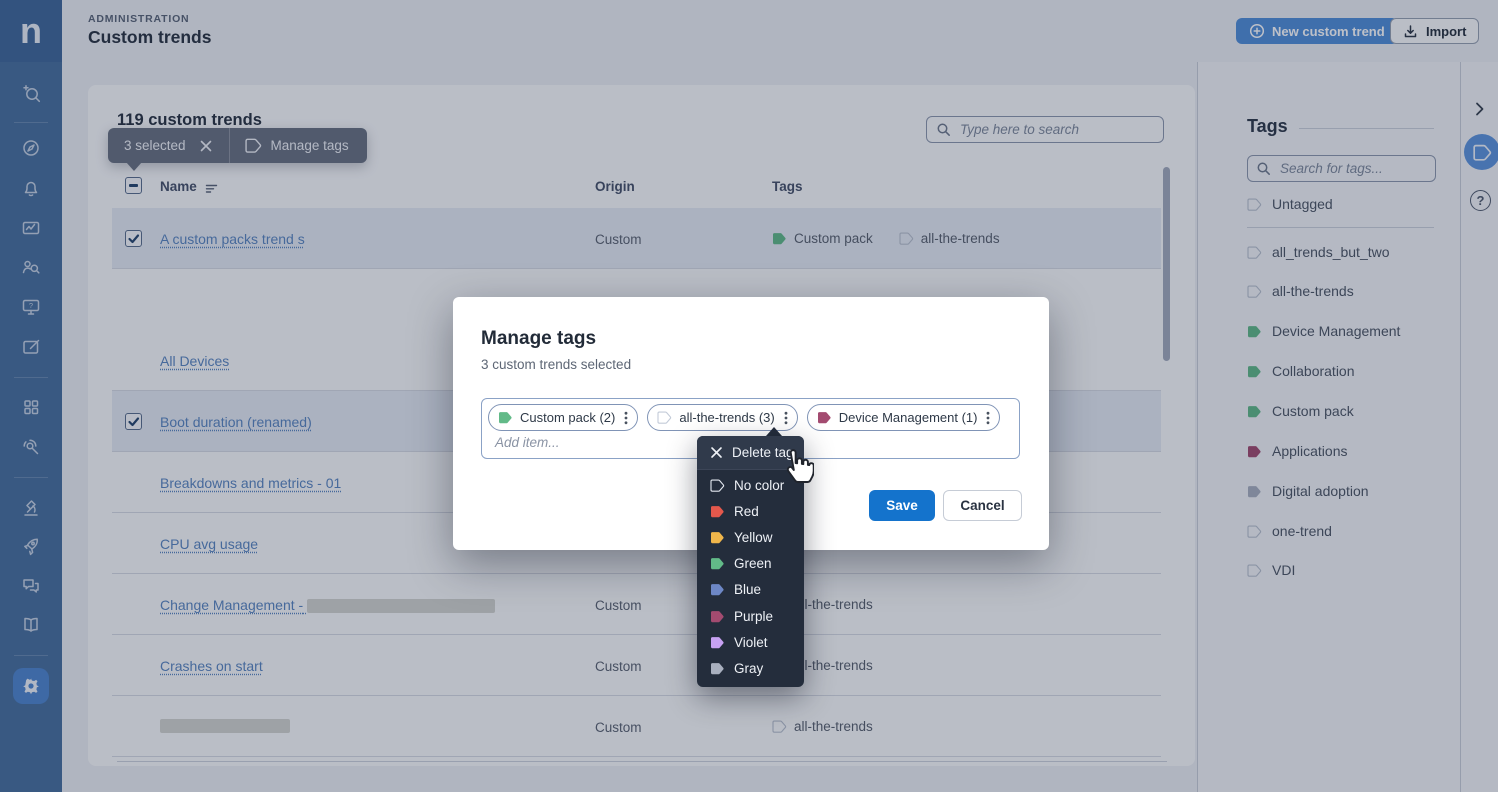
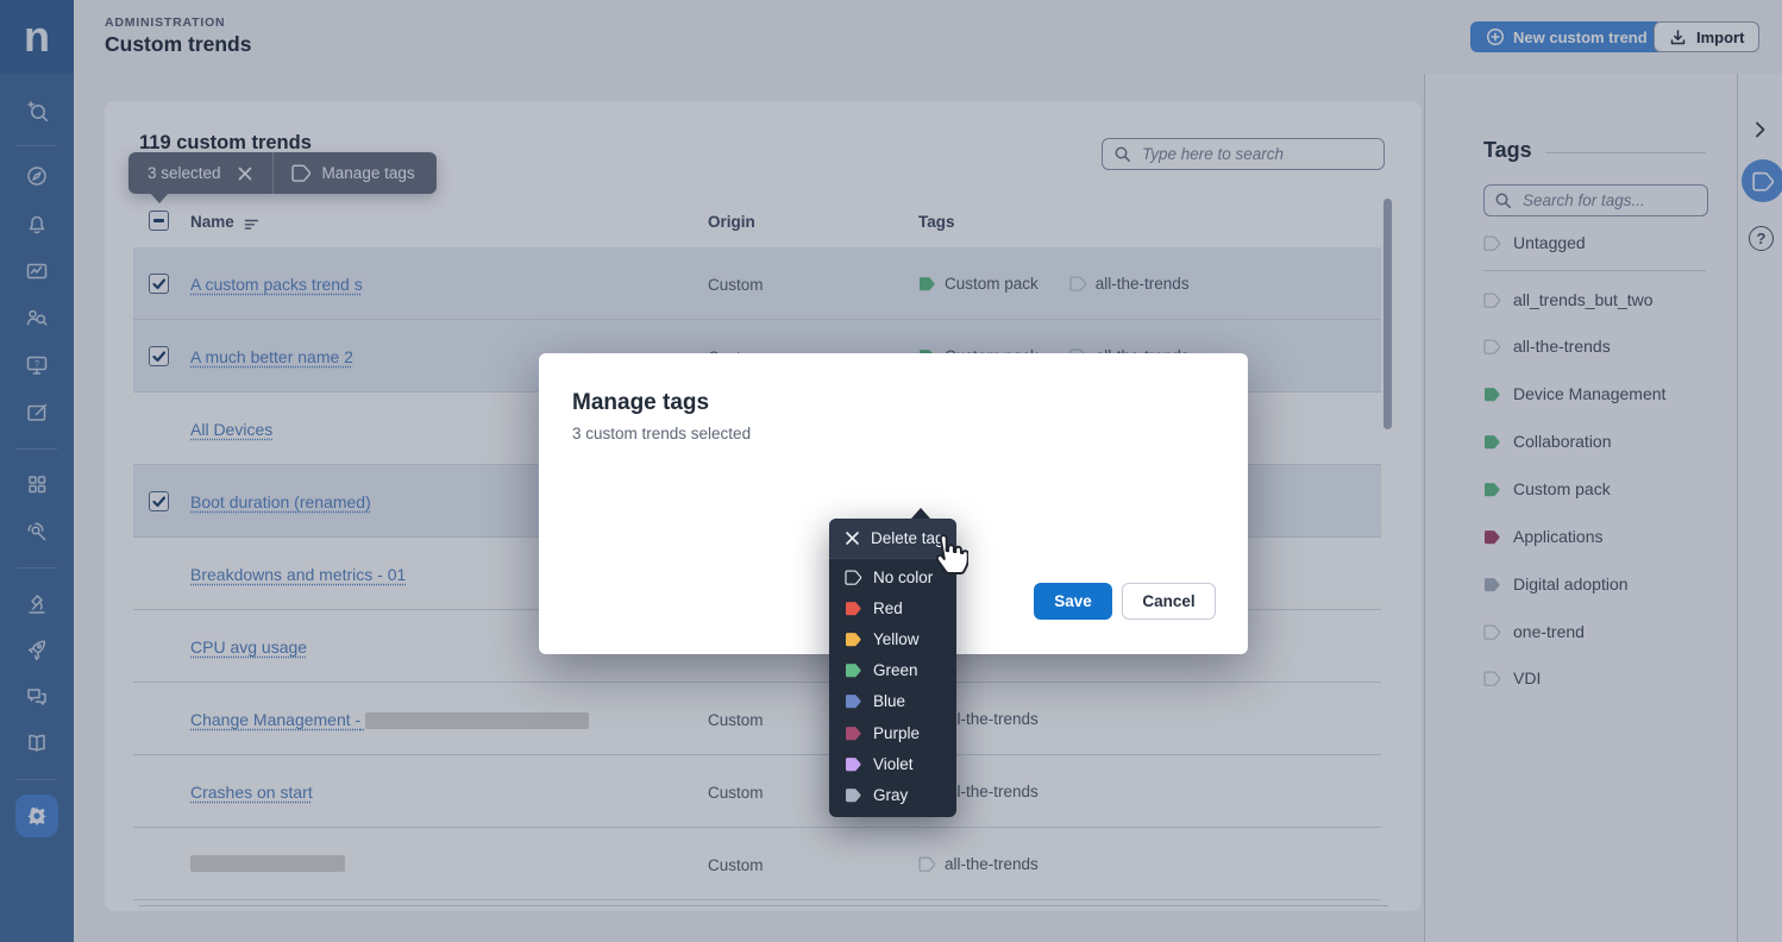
  n
  ?
  ADMINISTRATION
  Custom trends
  New custom trend
  Import
  119 custom trends
  Type here to search
  Name
  Origin
  Tags
  A custom packs trend s
  Custom
  Custom pack
  all-the-trends
+ A much better name 2
  All Devices
  Boot duration (renamed)
  Breakdowns and metrics - 01
  CPU avg usage
  Change Management -
  Custom
  l-the-trends
  Crashes on start
  Custom
  l-the-trends
  Custom
  all-the-trends
  3 selected
  Manage tags
  Tags
  Search for tags...
  Untagged
  all_trends_but_two
  all-the-trends
  Device Management
  Collaboration
  Custom pack
  Applications
  Digital adoption
  one-trend
  VDI
  ?
  Manage tags
  3 custom trends selected
- Custom pack (2)
- all-the-trends (3)
- Device Management (1)
- Add item...
  Save
  Cancel
  Delete ta
  No color
  Red
  Yellow
  Green
  Blue
  Purple
  Violet
  Gray
